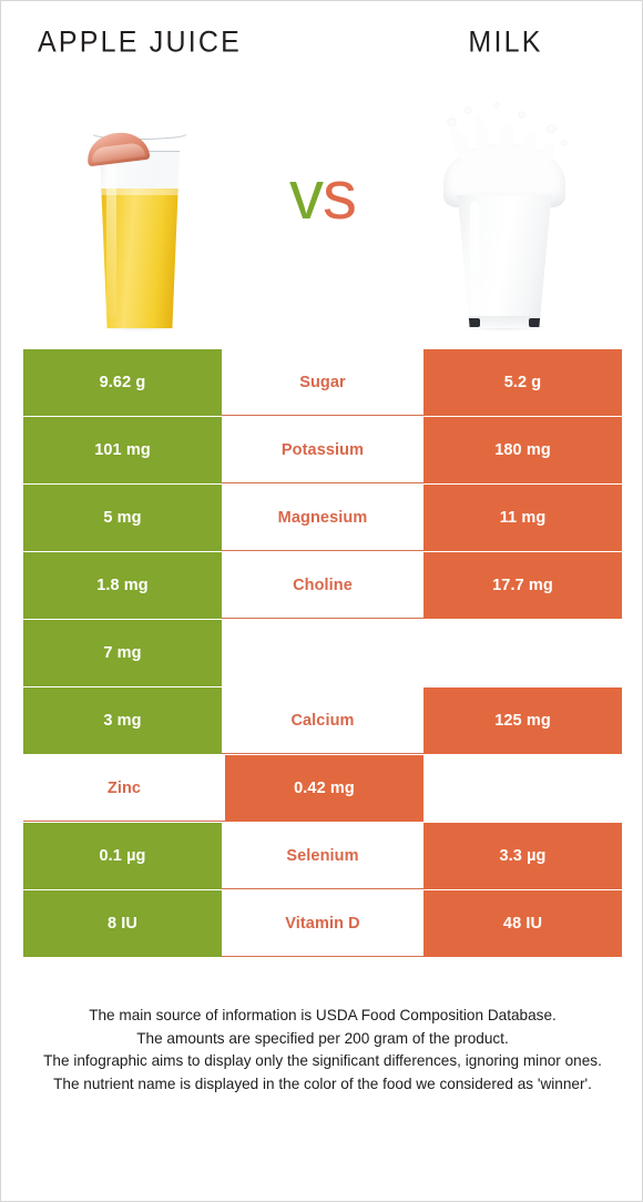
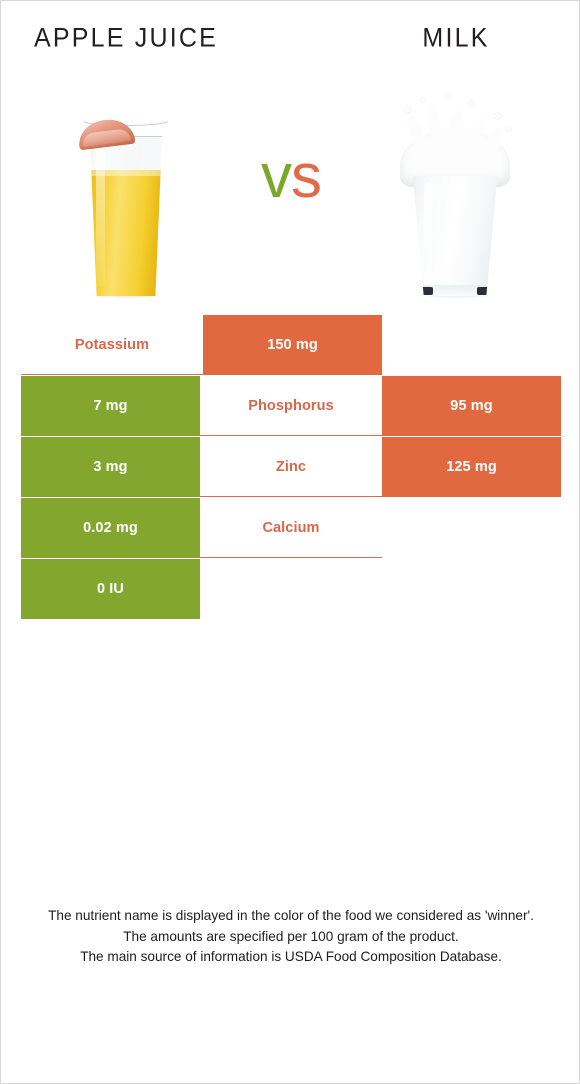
  APPLE JUICE
  MILK
  vs
- 9.62 g
- Sugar
- 5.2 g
- 101 mg
  Potassium
- 180 mg
+ 150 mg
- 5 mg
- Magnesium
- 11 mg
- 1.8 mg
- Choline
- 17.7 mg
  7 mg
+ Phosphorus
+ 95 mg
  3 mg
- Calcium
+ Zinc
  125 mg
+ 0.02 mg
- Zinc
+ Calcium
- 0.42 mg
- 0.1 µg
- Selenium
- 3.3 µg
- 8 IU
+ 0 IU
- Vitamin D
- 48 IU
- The main source of information is USDA Food Composition Database.
+ The nutrient name is displayed in the color of the food we considered as 'winner'.
- The amounts are specified per 200 gram of the product.
+ The amounts are specified per 100 gram of the product.
- The infographic aims to display only the significant differences, ignoring minor ones.
- The nutrient name is displayed in the color of the food we considered as 'winner'.
+ The main source of information is USDA Food Composition Database.
